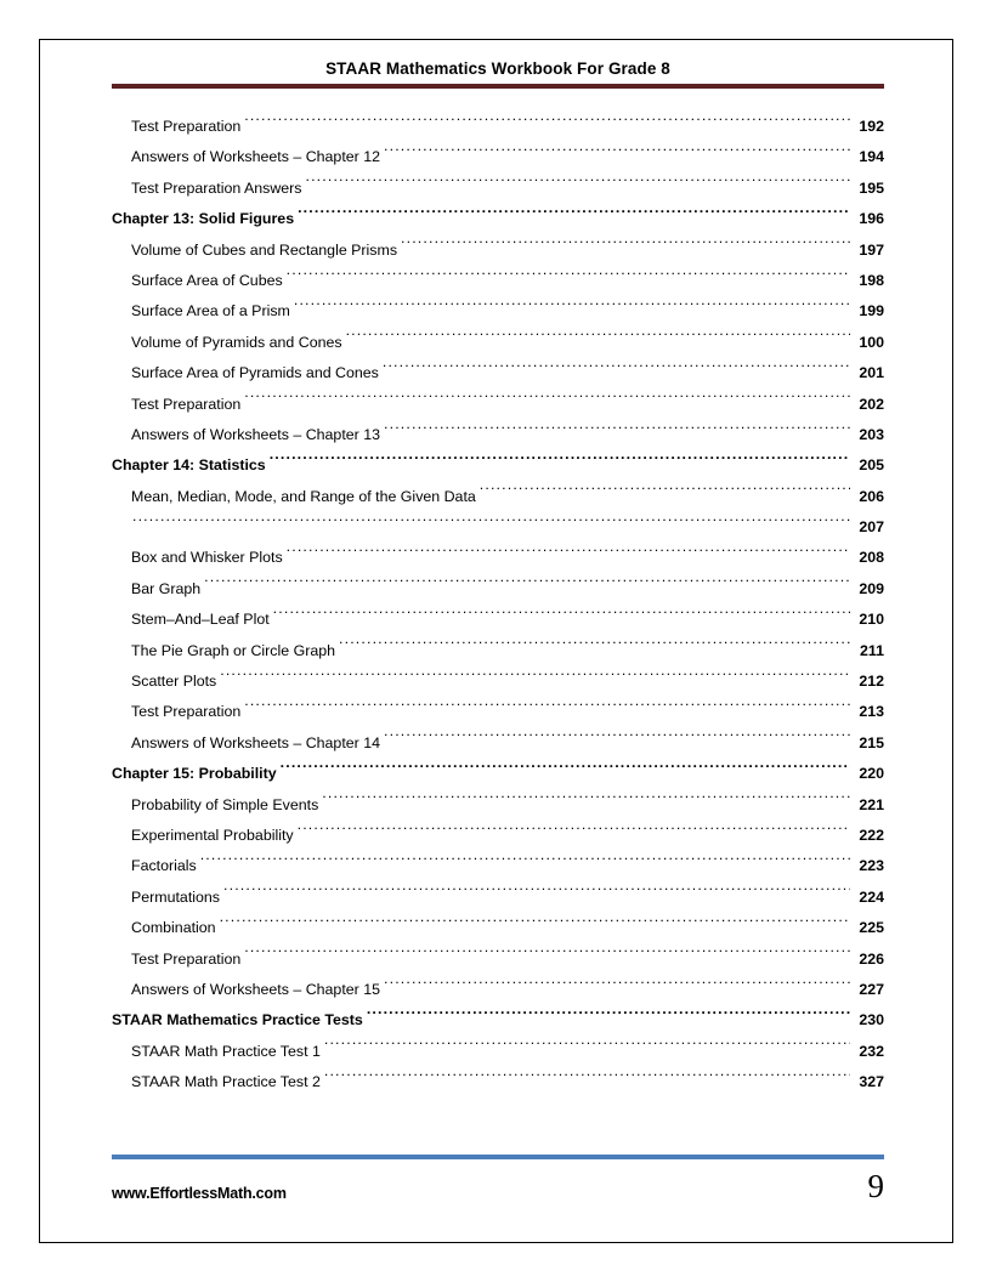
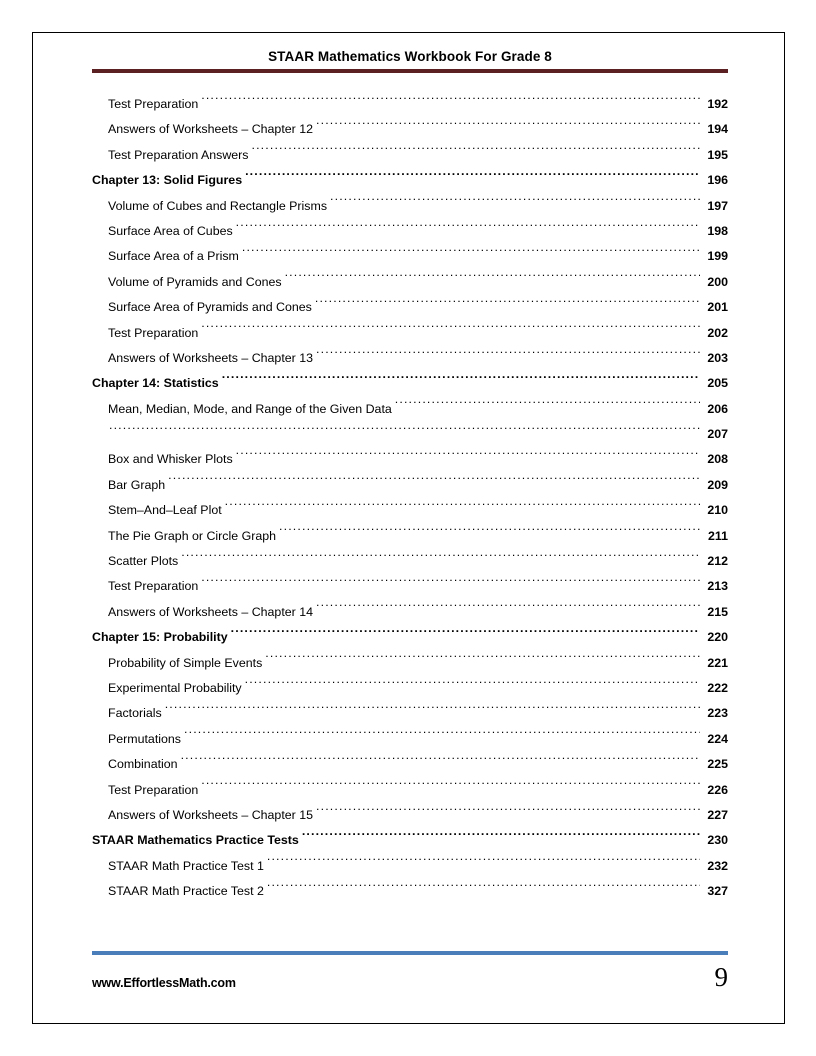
  STAAR Mathematics Workbook For Grade 8
  Test Preparation
  192
  Answers of Worksheets – Chapter 12
  194
  Test Preparation Answers
  195
  Chapter 13: Solid Figures
  196
  Volume of Cubes and Rectangle Prisms
  197
  Surface Area of Cubes
  198
  Surface Area of a Prism
  199
  Volume of Pyramids and Cones
- 100
+ 200
  Surface Area of Pyramids and Cones
  201
  Test Preparation
  202
  Answers of Worksheets – Chapter 13
  203
  Chapter 14: Statistics
  205
  Mean, Median, Mode, and Range of the Given Data
  206
  207
  Box and Whisker Plots
  208
  Bar Graph
  209
  Stem–And–Leaf Plot
  210
  The Pie Graph or Circle Graph
  211
  Scatter Plots
  212
  Test Preparation
  213
  Answers of Worksheets – Chapter 14
  215
  Chapter 15: Probability
  220
  Probability of Simple Events
  221
  Experimental Probability
  222
  Factorials
  223
  Permutations
  224
  Combination
  225
  Test Preparation
  226
  Answers of Worksheets – Chapter 15
  227
  STAAR Mathematics Practice Tests
  230
  STAAR Math Practice Test 1
  232
  STAAR Math Practice Test 2
  327
  www.EffortlessMath.com
  9
